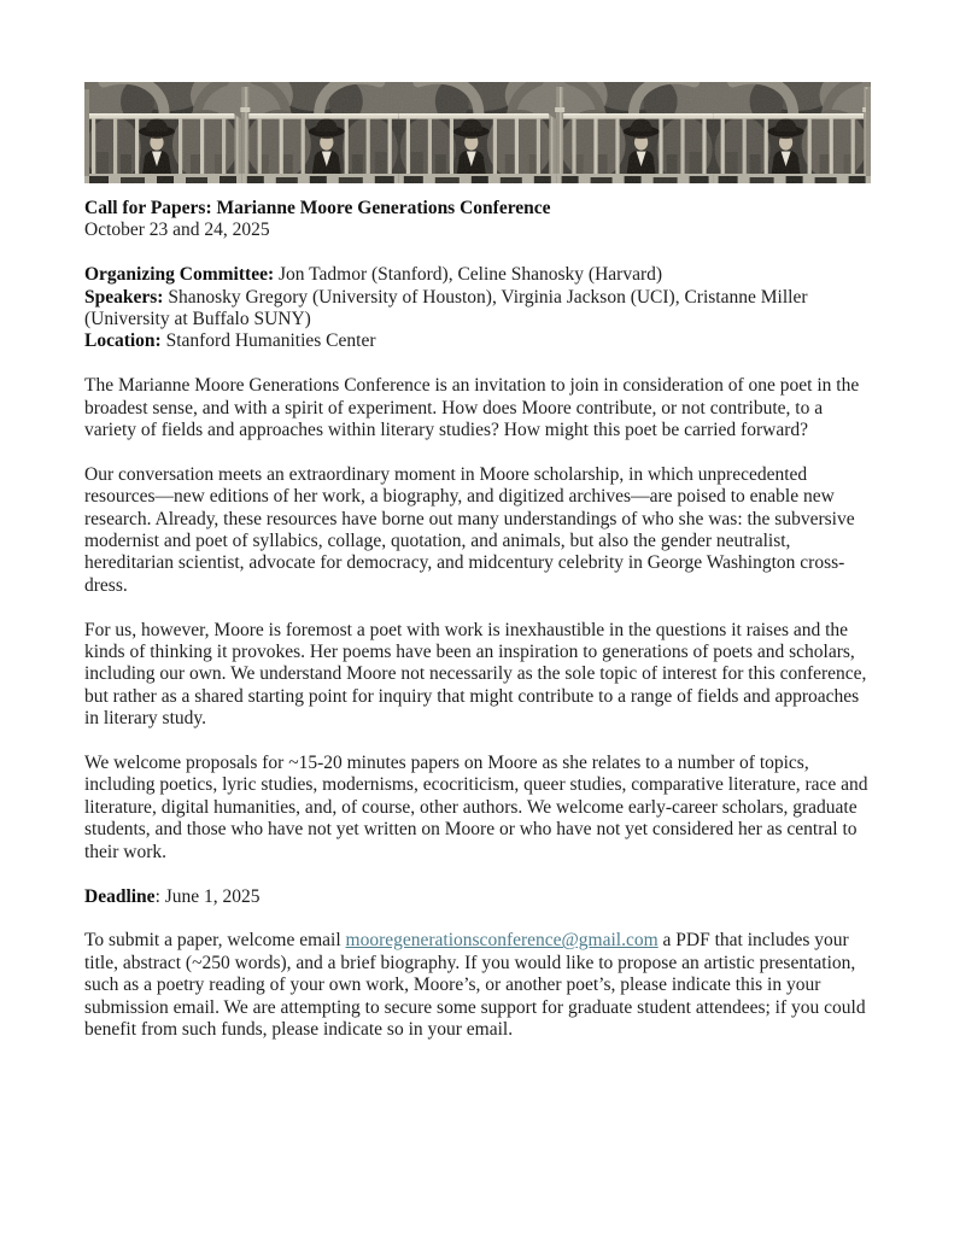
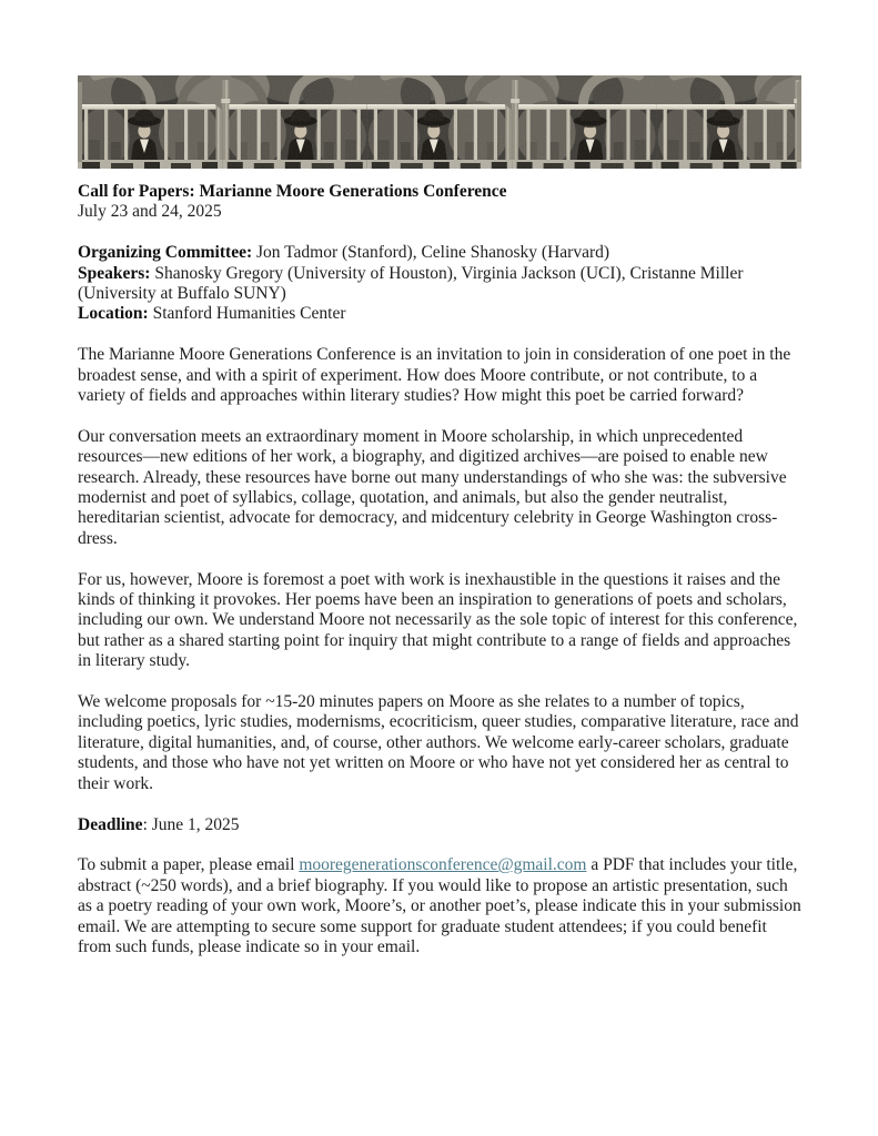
  Call for Papers: Marianne Moore Generations Conference
- October 23 and 24, 2025
+ July 23 and 24, 2025
  Organizing Committee: Jon Tadmor (Stanford), Celine Shanosky (Harvard)
  Speakers: Shanosky Gregory (University of Houston), Virginia Jackson (UCI), Cristanne Miller (University at Buffalo SUNY)
  Location: Stanford Humanities Center
  The Marianne Moore Generations Conference is an invitation to join in consideration of one poet in the broadest sense, and with a spirit of experiment. How does Moore contribute, or not contribute, to a variety of fields and approaches within literary studies? How might this poet be carried forward?
  Our conversation meets an extraordinary moment in Moore scholarship, in which unprecedented resources—new editions of her work, a biography, and digitized archives—are poised to enable new research. Already, these resources have borne out many understandings of who she was: the subversive modernist and poet of syllabics, collage, quotation, and animals, but also the gender neutralist, hereditarian scientist, advocate for democracy, and midcentury celebrity in George Washington cross-dress.
  For us, however, Moore is foremost a poet with work is inexhaustible in the questions it raises and the kinds of thinking it provokes. Her poems have been an inspiration to generations of poets and scholars, including our own. We understand Moore not necessarily as the sole topic of interest for this conference, but rather as a shared starting point for inquiry that might contribute to a range of fields and approaches in literary study.
  We welcome proposals for ~15-20 minutes papers on Moore as she relates to a number of topics, including poetics, lyric studies, modernisms, ecocriticism, queer studies, comparative literature, race and literature, digital humanities, and, of course, other authors. We welcome early-career scholars, graduate students, and those who have not yet written on Moore or who have not yet considered her as central to their work.
  Deadline: June 1, 2025
- To submit a paper, welcome email mooregenerationsconference@gmail.com a PDF that includes your title, abstract (~250 words), and a brief biography. If you would like to propose an artistic presentation, such as a poetry reading of your own work, Moore’s, or another poet’s, please indicate this in your submission email. We are attempting to secure some support for graduate student attendees; if you could benefit from such funds, please indicate so in your email.
+ To submit a paper, please email mooregenerationsconference@gmail.com a PDF that includes your title, abstract (~250 words), and a brief biography. If you would like to propose an artistic presentation, such as a poetry reading of your own work, Moore’s, or another poet’s, please indicate this in your submission email. We are attempting to secure some support for graduate student attendees; if you could benefit from such funds, please indicate so in your email.
